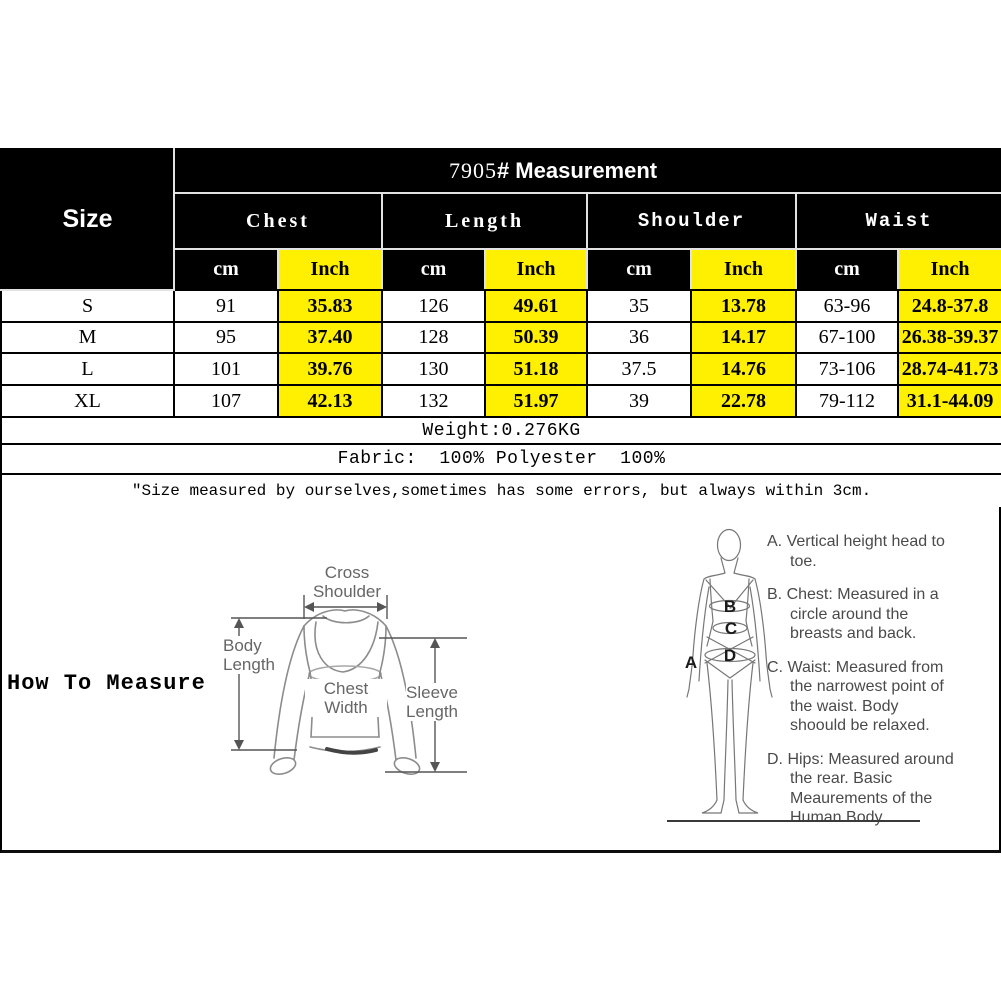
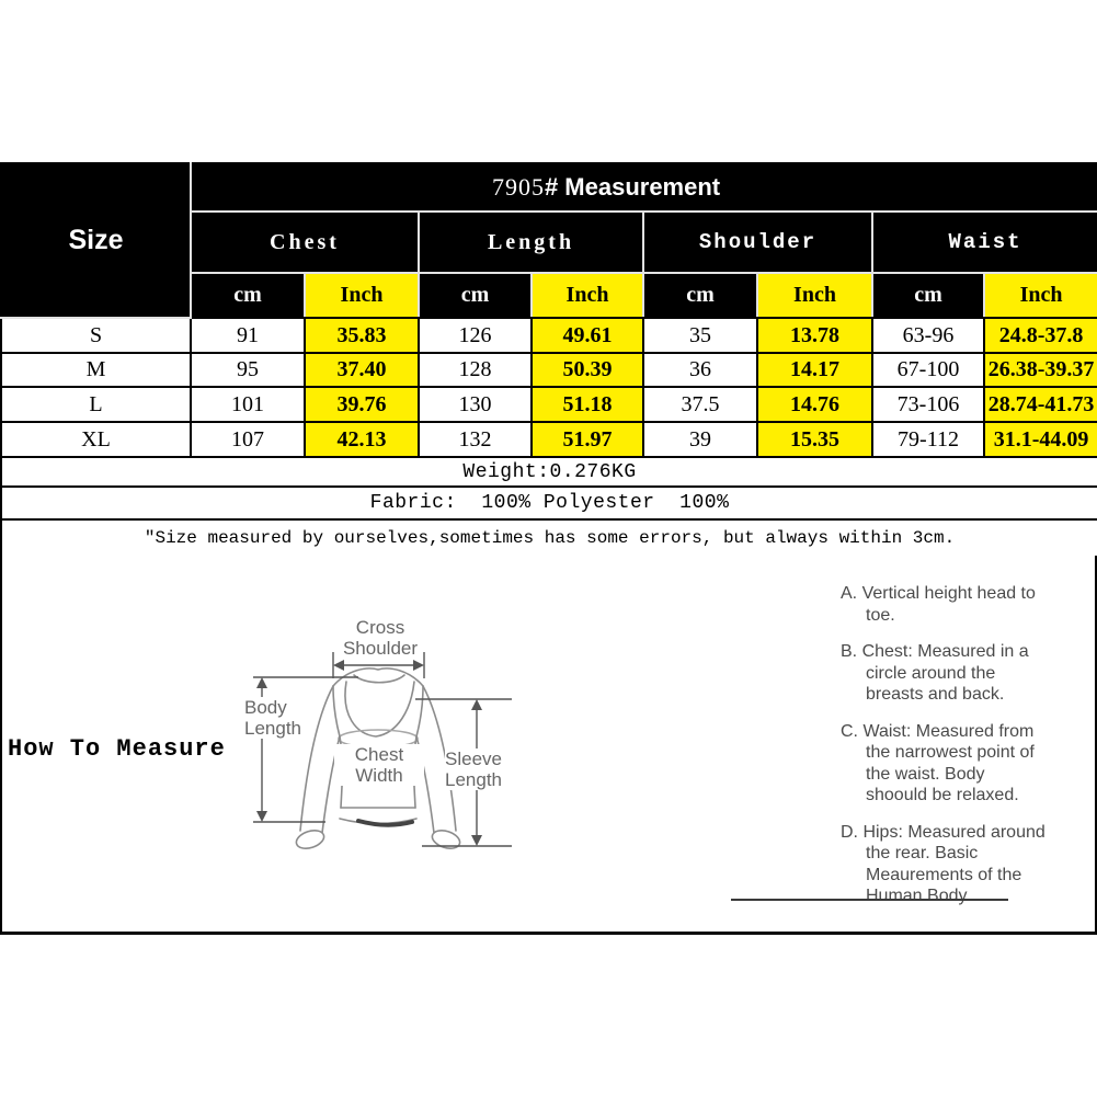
  Size	7905# Measurement
  Chest	Length	Shoulder	Waist
  cm	Inch	cm	Inch	cm	Inch	cm	Inch
  S	91	35.83	126	49.61	35	13.78	63-96	24.8-37.8
  M	95	37.40	128	50.39	36	14.17	67-100	26.38-39.37
  L	101	39.76	130	51.18	37.5	14.76	73-106	28.74-41.73
- XL	107	42.13	132	51.97	39	22.78	79-112	31.1-44.09
+ XL	107	42.13	132	51.97	39	15.35	79-112	31.1-44.09
  Weight:0.276KG
  Fabric: 100% Polyester 100%
  "Size measured by ourselves,sometimes has some errors, but always within 3cm.
  How To Measure
  Cross Shoulder
  Body Length
  Chest Width
  Sleeve Length
- A
- B
- C
- D
  A. Vertical height head to toe.
  B. Chest: Measured in a circle around the breasts and back.
  C. Waist: Measured from the narrowest point of the waist. Body shoould be relaxed.
  D. Hips: Measured around the rear. Basic Meaurements of the Human Body
